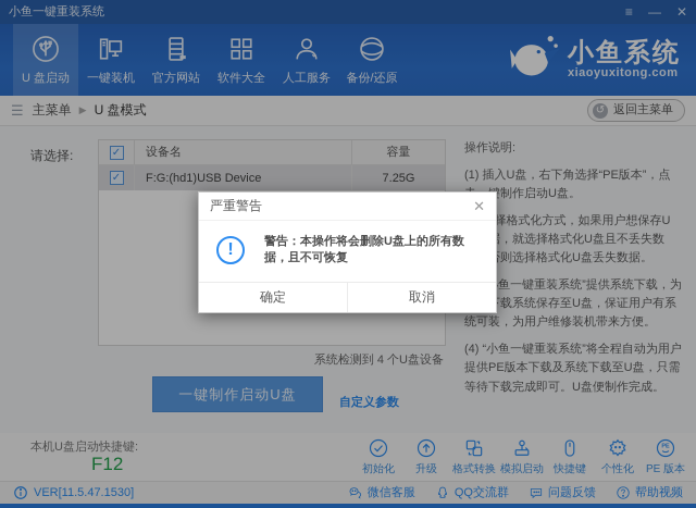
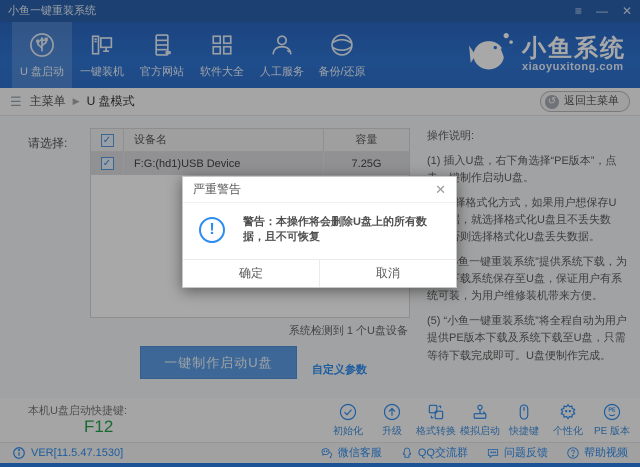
  小鱼一键重装系统
  ≡
  —
  ✕
  U 盘启动
  一键装机
  官方网站
  软件大全
  人工服务
  备份/还原
  小鱼系统
  xiaoyuxitong.com
  ☰
  主菜单
  ▶
  U 盘模式
  ↺
  返回主菜单
  请选择:
  ✓
  设备名
  容量
  ✓
  F:G:(hd1)USB Device
  7.25G
- 系统检测到 4 个U盘设备
+ 系统检测到 1 个U盘设备
  一键制作启动U盘
  自定义参数
  操作说明:
  (1) 插入U盘，右下角选择“PE版本”，点制作启动U盘。
  择格式化方式，如果用户想保存U，就选择格式化U盘且不丢失数则选择格式化U盘丢失数据。
  鱼一键重装系统”提供系统下载，为载系统保存至U盘，保证用户有系统可装，为用户维修装机带来方便。
- (4) “小鱼一键重装系统”将全程自动为用户提供PE版本下载及系统下载至U盘，只需等待下载完成即可。U盘便制作完成。
+ (5) “小鱼一键重装系统”将全程自动为用户提供PE版本下载及系统下载至U盘，只需等待下载完成即可。U盘便制作完成。
  本机U盘启动快捷键:
  F12
  初始化
  升级
  格式转换
  模拟启动
  快捷键
  个性化
  PE 版本
  VER[11.5.47.1530]
  微信客服
  QQ交流群
  问题反馈
  帮助视频
  严重警告
  ✕
  !
  警告：本操作将会删除U盘上的所有数据，且不可恢复
  确定
  取消
